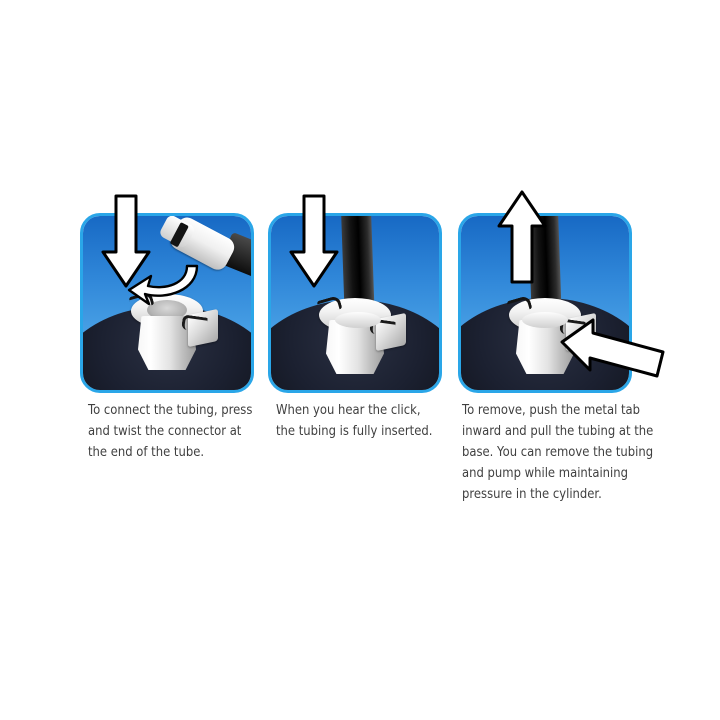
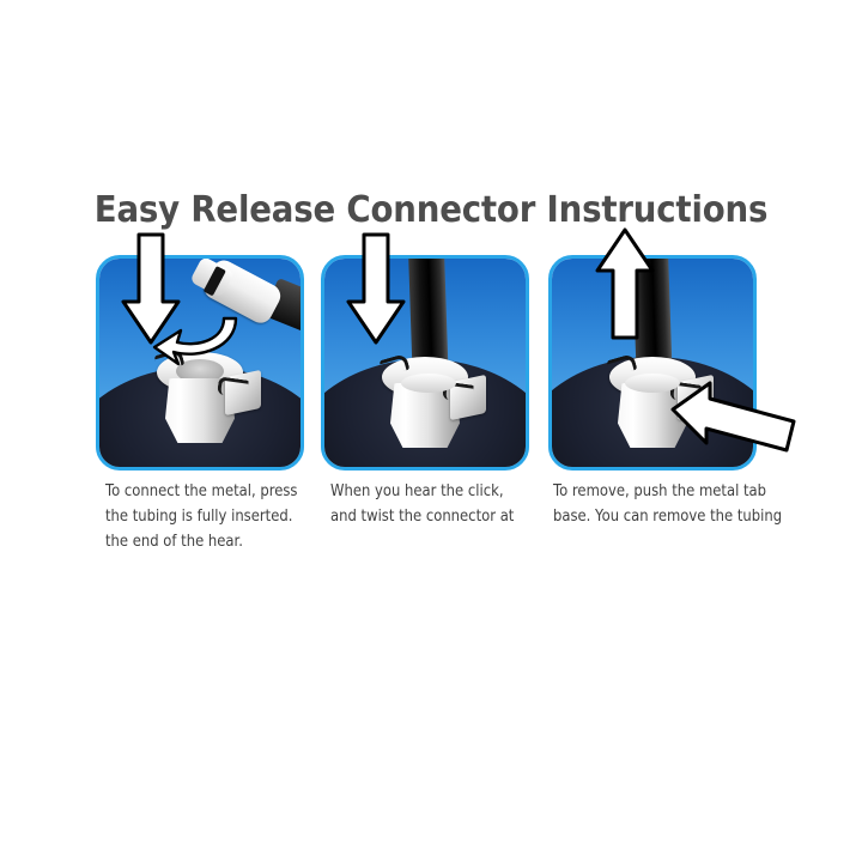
+ Easy Release Connector Instructions
- To connect the tubing, press
+ To connect the metal, press
- and twist the connector at
+ the tubing is fully inserted.
- the end of the tube.
+ the end of the hear.
  When you hear the click,
- the tubing is fully inserted.
+ and twist the connector at
  To remove, push the metal tab
- inward and pull the tubing at the
  base. You can remove the tubing
- and pump while maintaining
- pressure in the cylinder.
